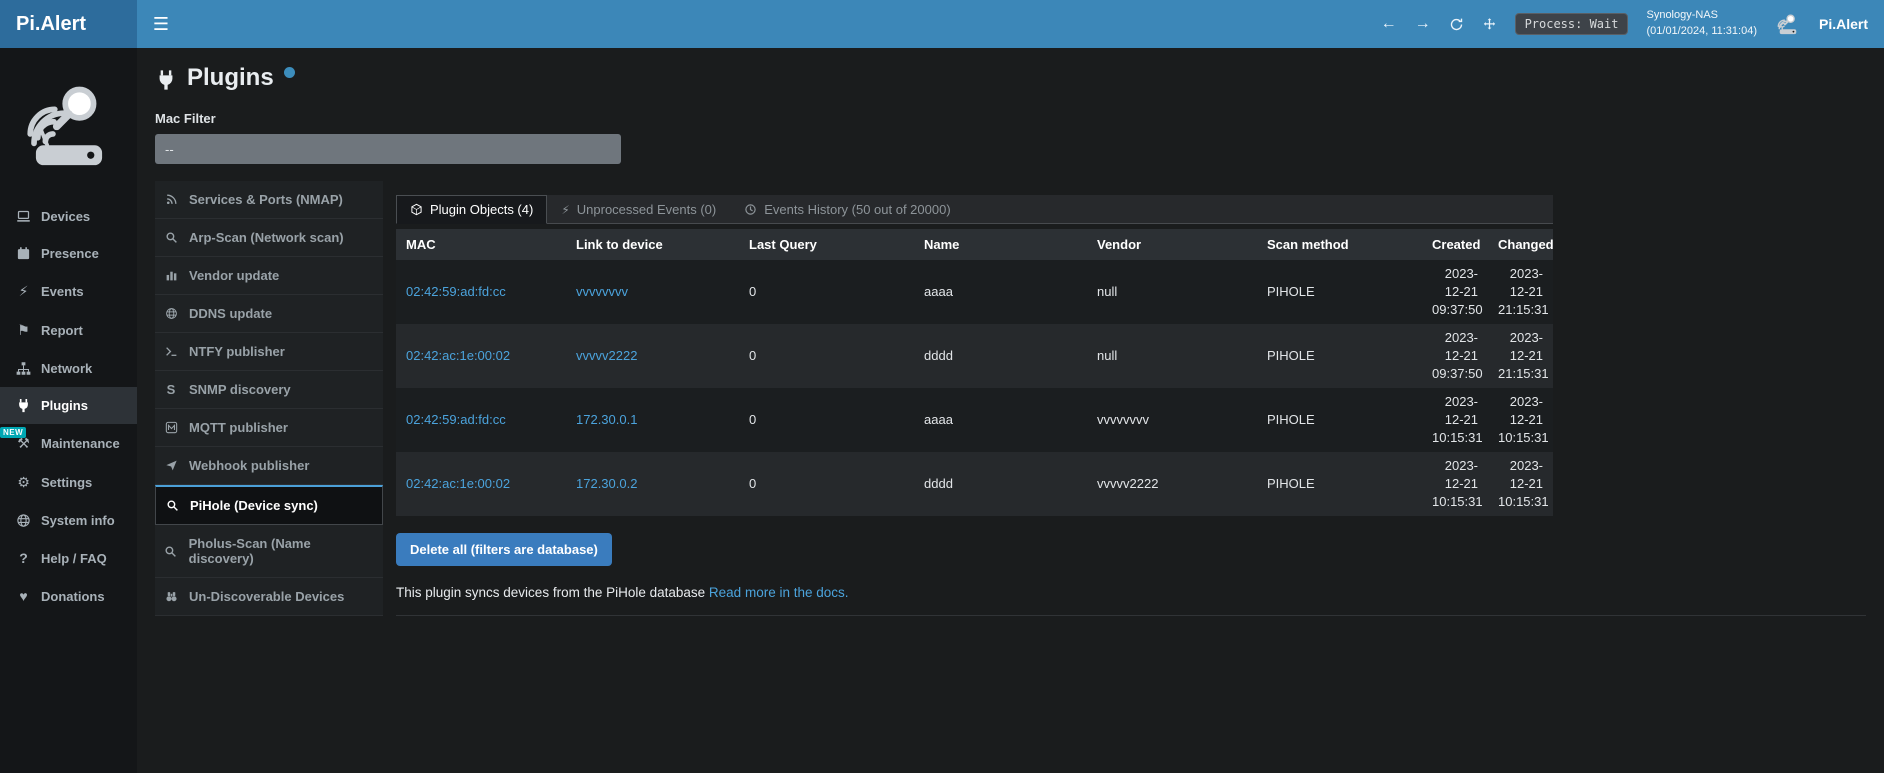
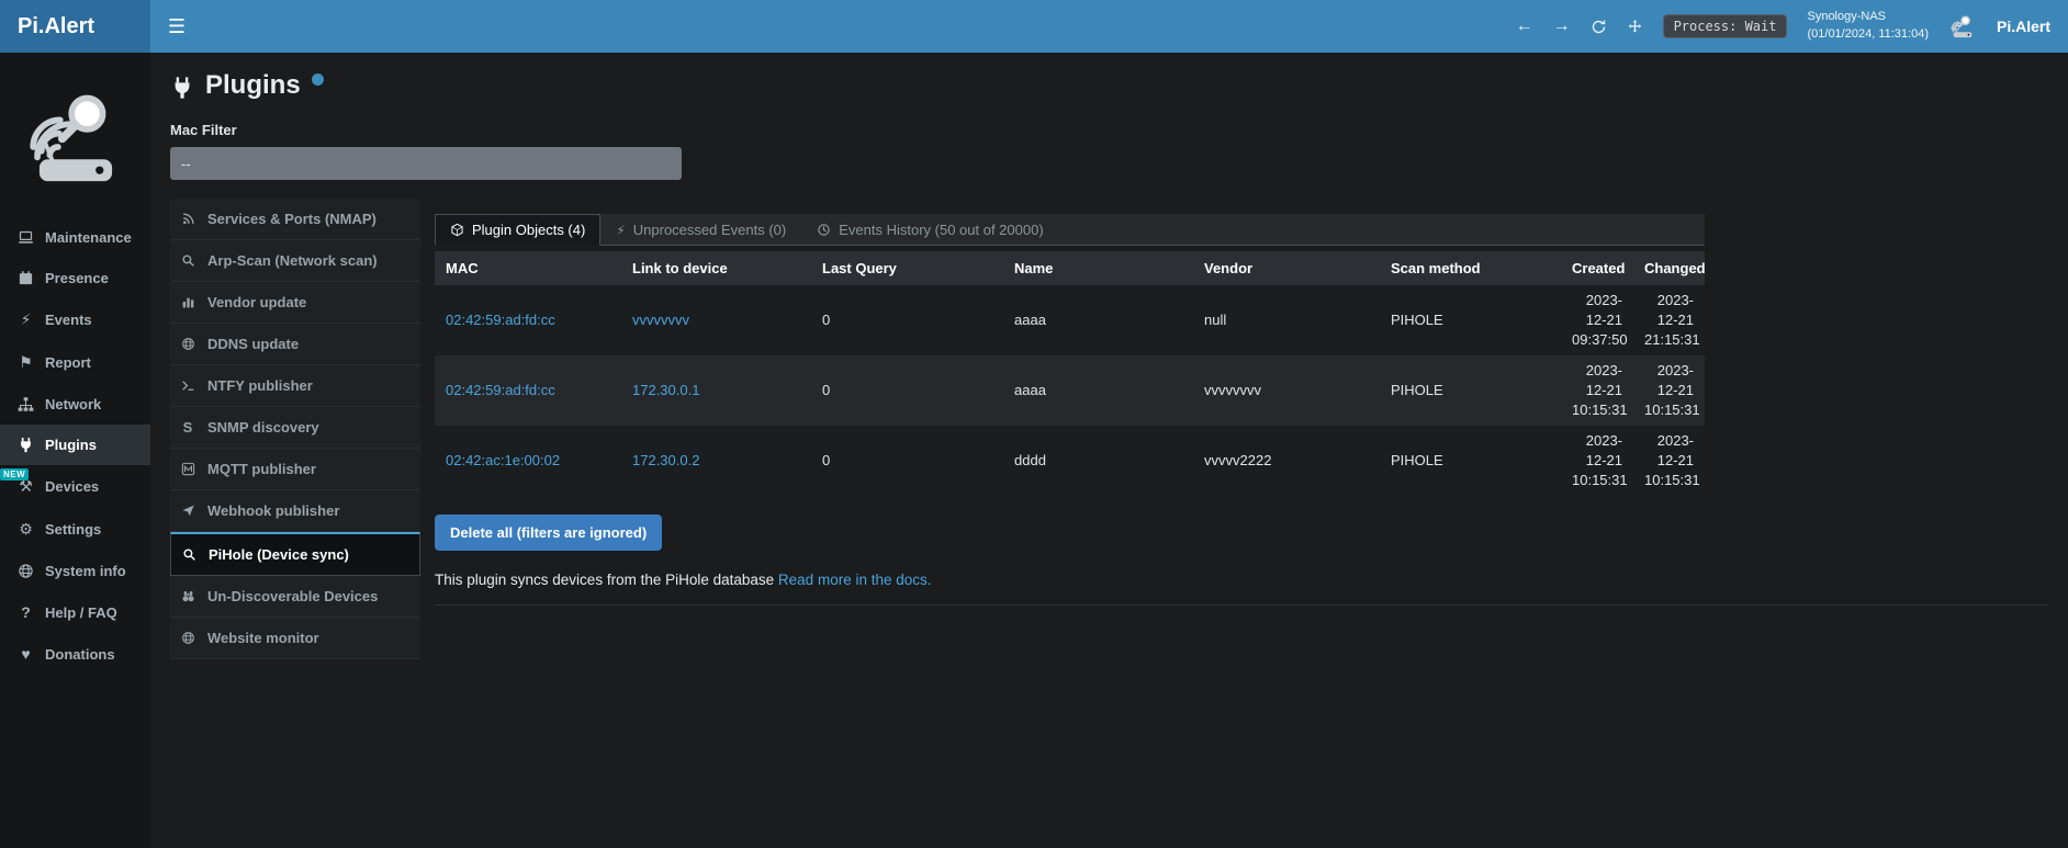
  Pi.Alert
  ☰
  ←
  →
  Process: Wait
  Synology-NAS
  (01/01/2024, 11:31:04)
  Pi.Alert
- Devices
+ Maintenance
  Presence
  ⚡
  Events
  ⚑
  Report
  Network
  Plugins
  NEW
  ⚒
- Maintenance
+ Devices
  ⚙
  Settings
  System info
  ?
  Help / FAQ
  ♥
  Donations
  Plugins
  Mac Filter
  --
  Services & Ports (NMAP)
  Arp-Scan (Network scan)
  Vendor update
  DDNS update
  NTFY publisher
  S
  SNMP discovery
  MQTT publisher
  Webhook publisher
  PiHole (Device sync)
- Pholus-Scan (Name discovery)
  Un-Discoverable Devices
+ Website monitor
  Plugin Objects (4)
  ⚡
  Unprocessed Events (0)
  Events History (50 out of 20000)
  MAC	Link to device	Last Query	Name	Vendor	Scan method	Created	Changed
  02:42:59:ad:fd:cc	vvvvvvvv	0	aaaa	null	PIHOLE	2023-12-2109:37:50	2023-12-2121:15:31
- 02:42:ac:1e:00:02	vvvvv2222	0	dddd	null	PIHOLE	2023-12-2109:37:50	2023-12-2121:15:31
  02:42:59:ad:fd:cc	172.30.0.1	0	aaaa	vvvvvvvv	PIHOLE	2023-12-2110:15:31	2023-12-2110:15:31
  02:42:ac:1e:00:02	172.30.0.2	0	dddd	vvvvv2222	PIHOLE	2023-12-2110:15:31	2023-12-2110:15:31
- Delete all (filters are database)
+ Delete all (filters are ignored)
  This plugin syncs devices from the PiHole database Read more in the docs.
